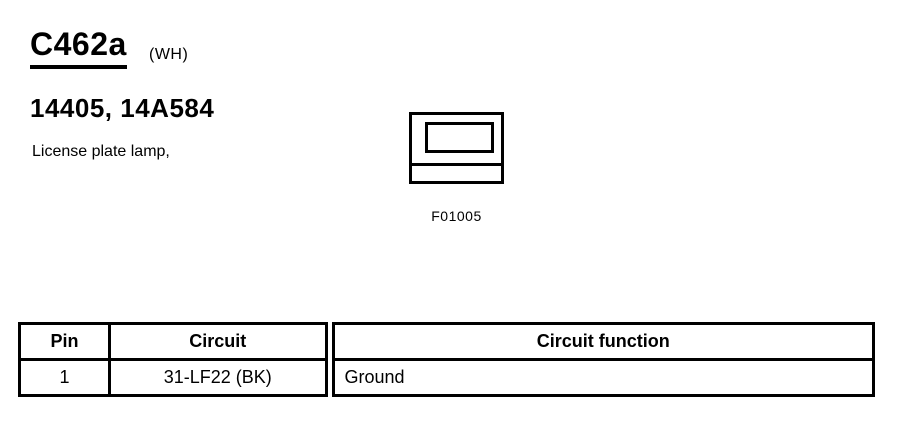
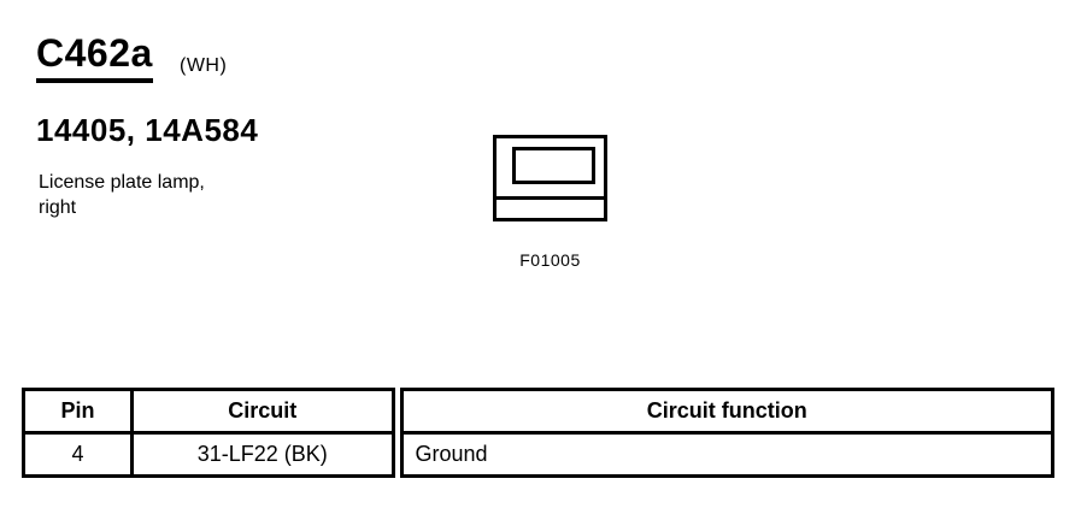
  C462a
  (WH)
  14405, 14A584
  License plate lamp,
+ right
  F01005
  Pin	Circuit	Circuit function
- 1	31-LF22 (BK)	Ground
+ 4	31-LF22 (BK)	Ground
